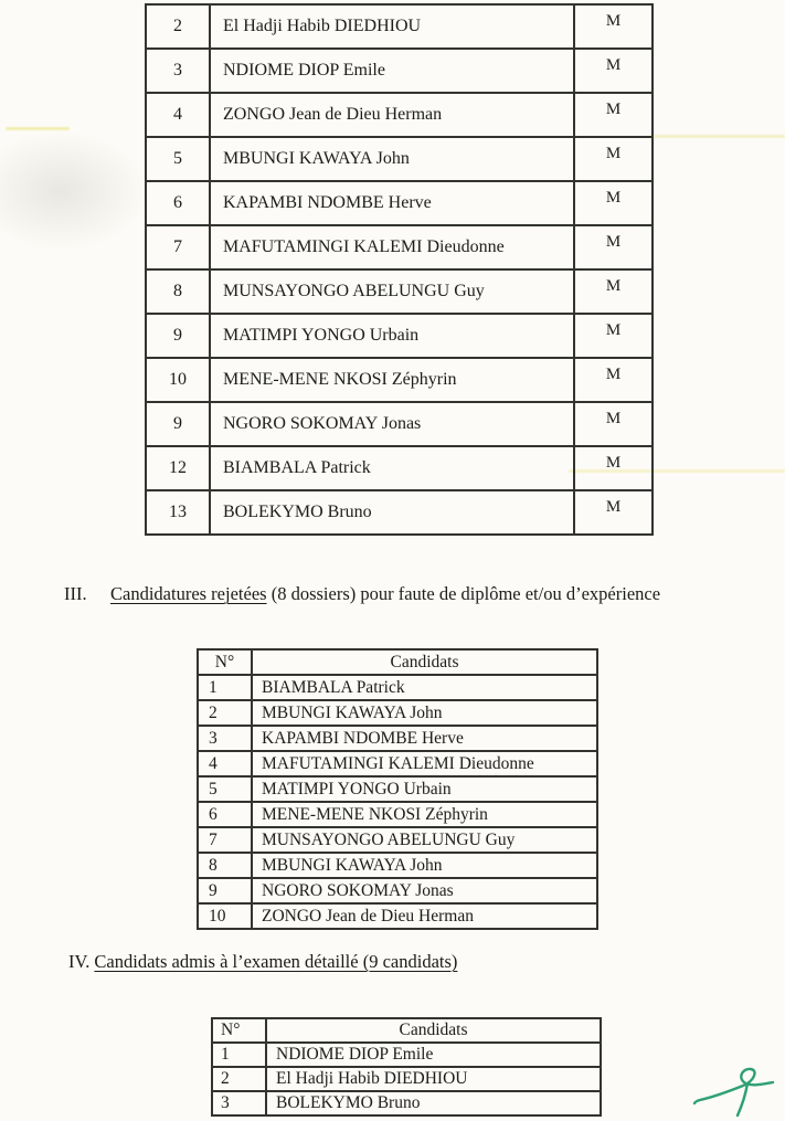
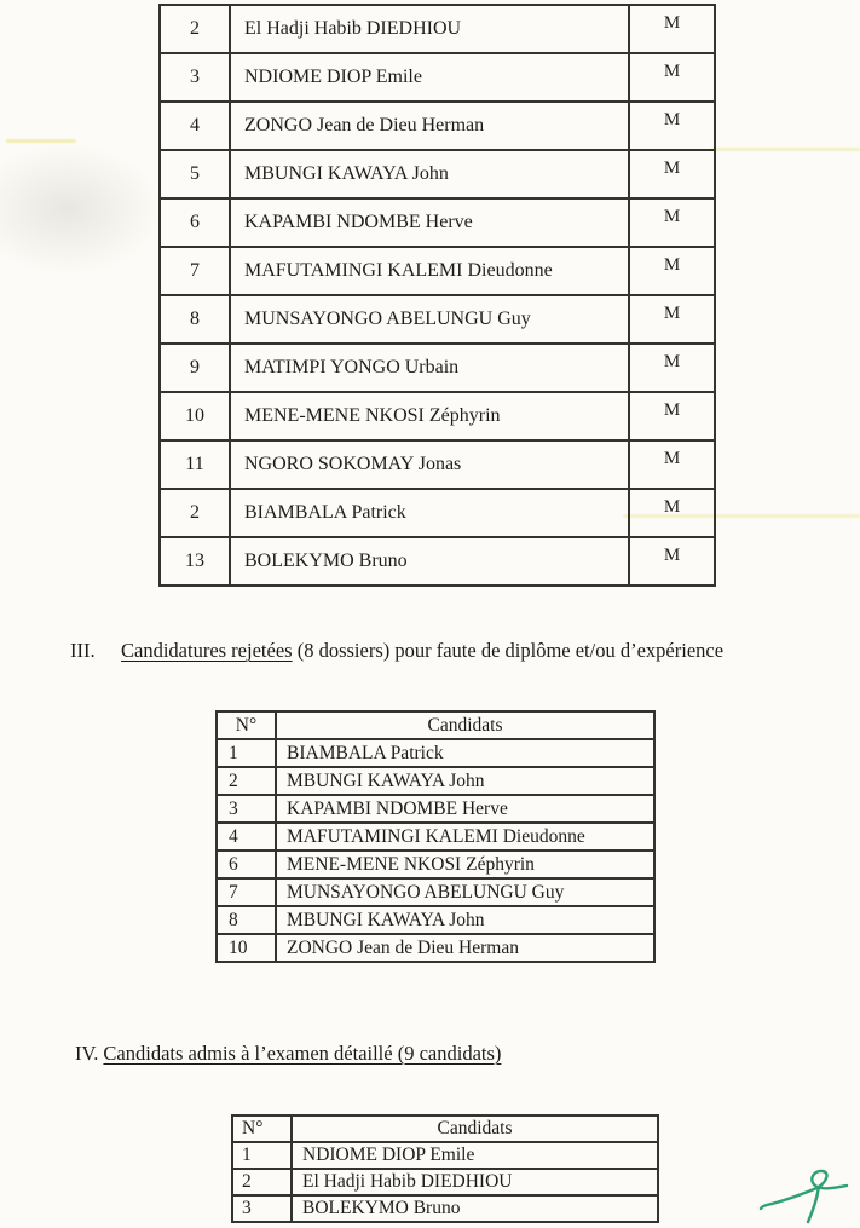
  2	El Hadji Habib DIEDHIOU	M
  3	NDIOME DIOP Emile	M
  4	ZONGO Jean de Dieu Herman	M
  5	MBUNGI KAWAYA John	M
  6	KAPAMBI NDOMBE Herve	M
  7	MAFUTAMINGI KALEMI Dieudonne	M
  8	MUNSAYONGO ABELUNGU Guy	M
  9	MATIMPI YONGO Urbain	M
  10	MENE-MENE NKOSI Zéphyrin	M
- 9	NGORO SOKOMAY Jonas	M
+ 11	NGORO SOKOMAY Jonas	M
- 12	BIAMBALA Patrick	M
+ 2	BIAMBALA Patrick	M
  13	BOLEKYMO Bruno	M
  III. Candidatures rejetées (8 dossiers) pour faute de diplôme et/ou d’expérience
  N°	Candidats
  1	BIAMBALA Patrick
  2	MBUNGI KAWAYA John
  3	KAPAMBI NDOMBE Herve
  4	MAFUTAMINGI KALEMI Dieudonne
- 5	MATIMPI YONGO Urbain
  6	MENE-MENE NKOSI Zéphyrin
  7	MUNSAYONGO ABELUNGU Guy
  8	MBUNGI KAWAYA John
- 9	NGORO SOKOMAY Jonas
  10	ZONGO Jean de Dieu Herman
  IV. Candidats admis à l’examen détaillé (9 candidats)
  N°	Candidats
  1	NDIOME DIOP Emile
  2	El Hadji Habib DIEDHIOU
  3	BOLEKYMO Bruno
